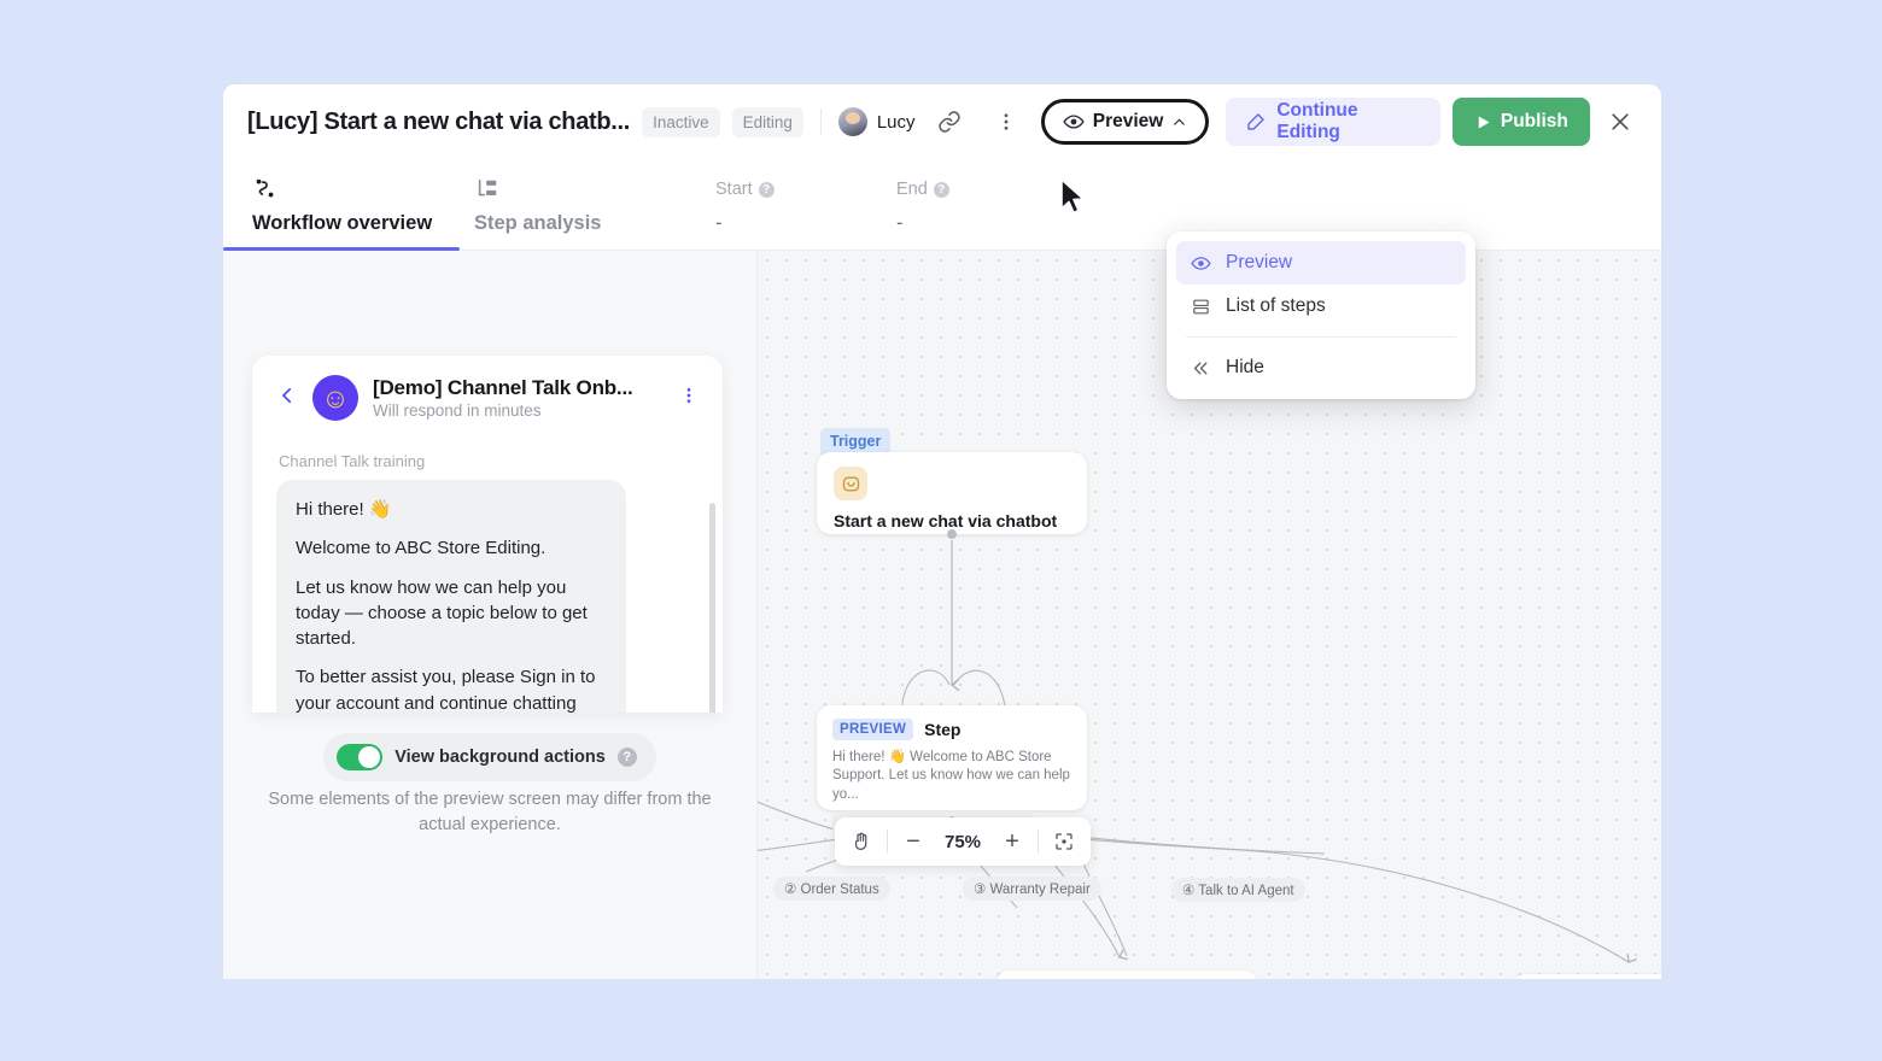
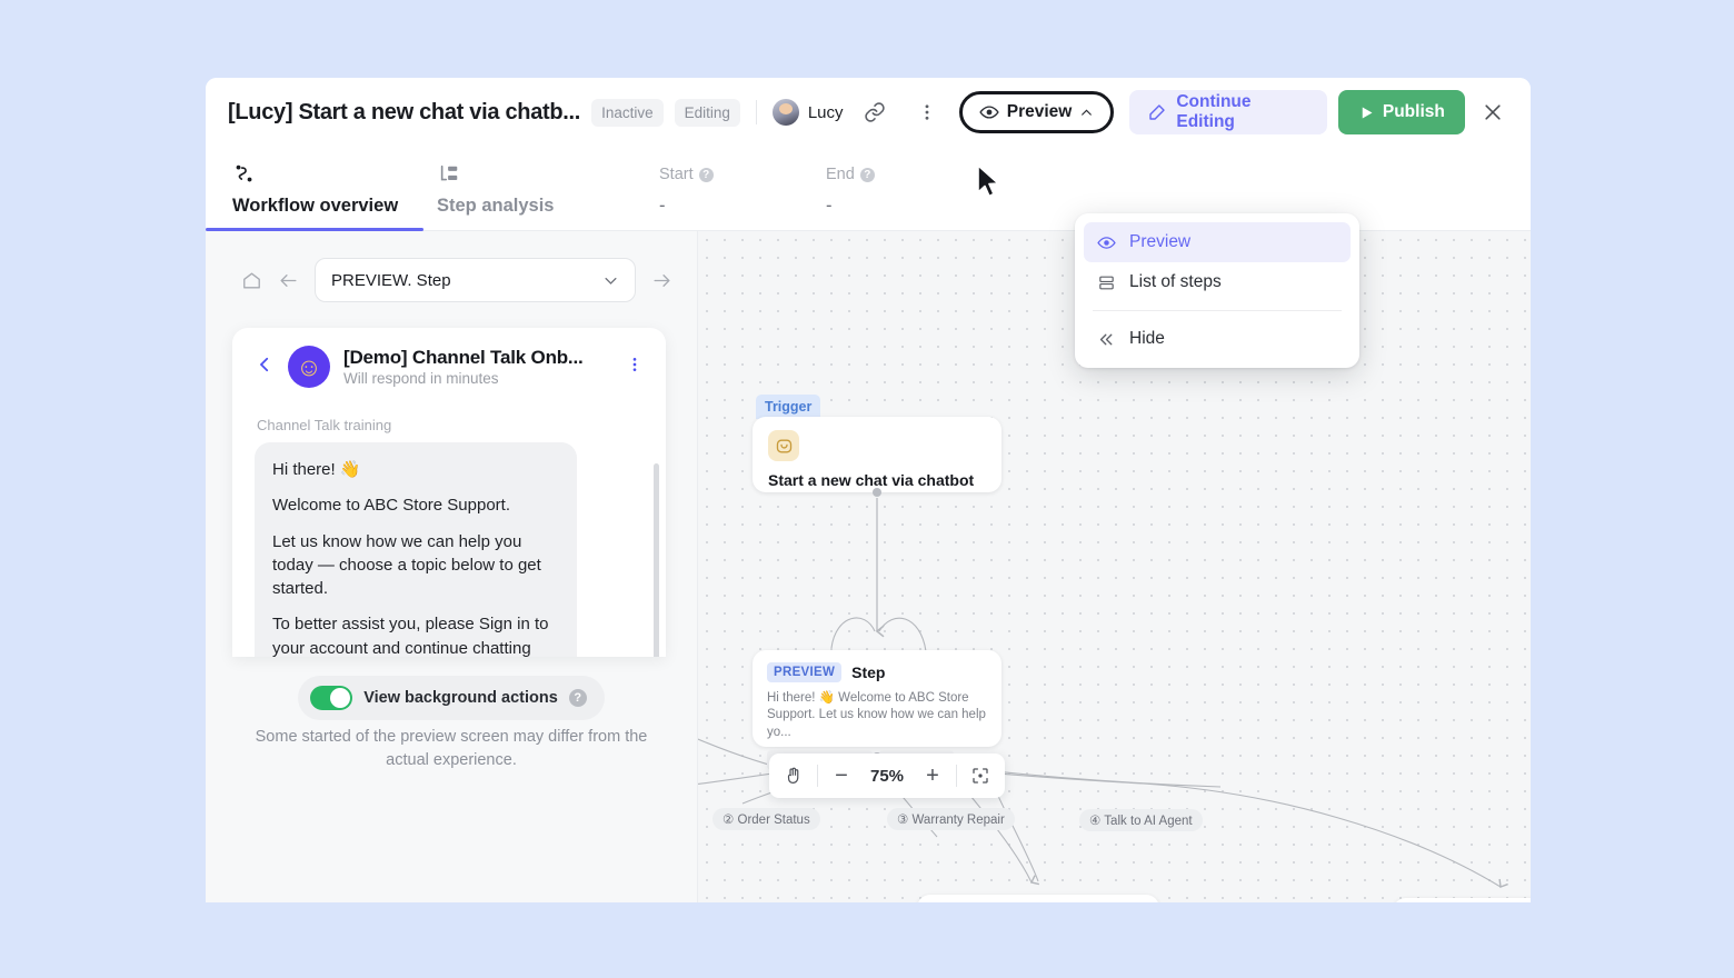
  [Lucy] Start a new chat via chatb...
  Inactive
  Editing
  Lucy
  Preview
  Continue Editing
  Publish
  Workflow overview
  Step analysis
  Start
  ?
  -
  End
  ?
  -
+ PREVIEW. Step
  ☺
  [Demo] Channel Talk Onb...
  Will respond in minutes
  Channel Talk training
  Hi there! 👋
- Welcome to ABC Store Editing.
+ Welcome to ABC Store Support.
  Let us know how we can help you today — choose a topic below to get started.
  To better assist you, please Sign in to your account and continue chatting
  View background actions
  ?
- Some elements of the preview screen may differ from the actual experience.
+ Some started of the preview screen may differ from the actual experience.
  Trigger
  Start a new chat via chatbot
  PREVIEW
  Step
  Hi there! 👋 Welcome to ABC Store Support. Let us know how we can help yo...
  ② Order Status
  ③ Warranty Repair
  ④ Talk to AI Agent
  −
  75%
  +
  Preview
  List of steps
  Hide
